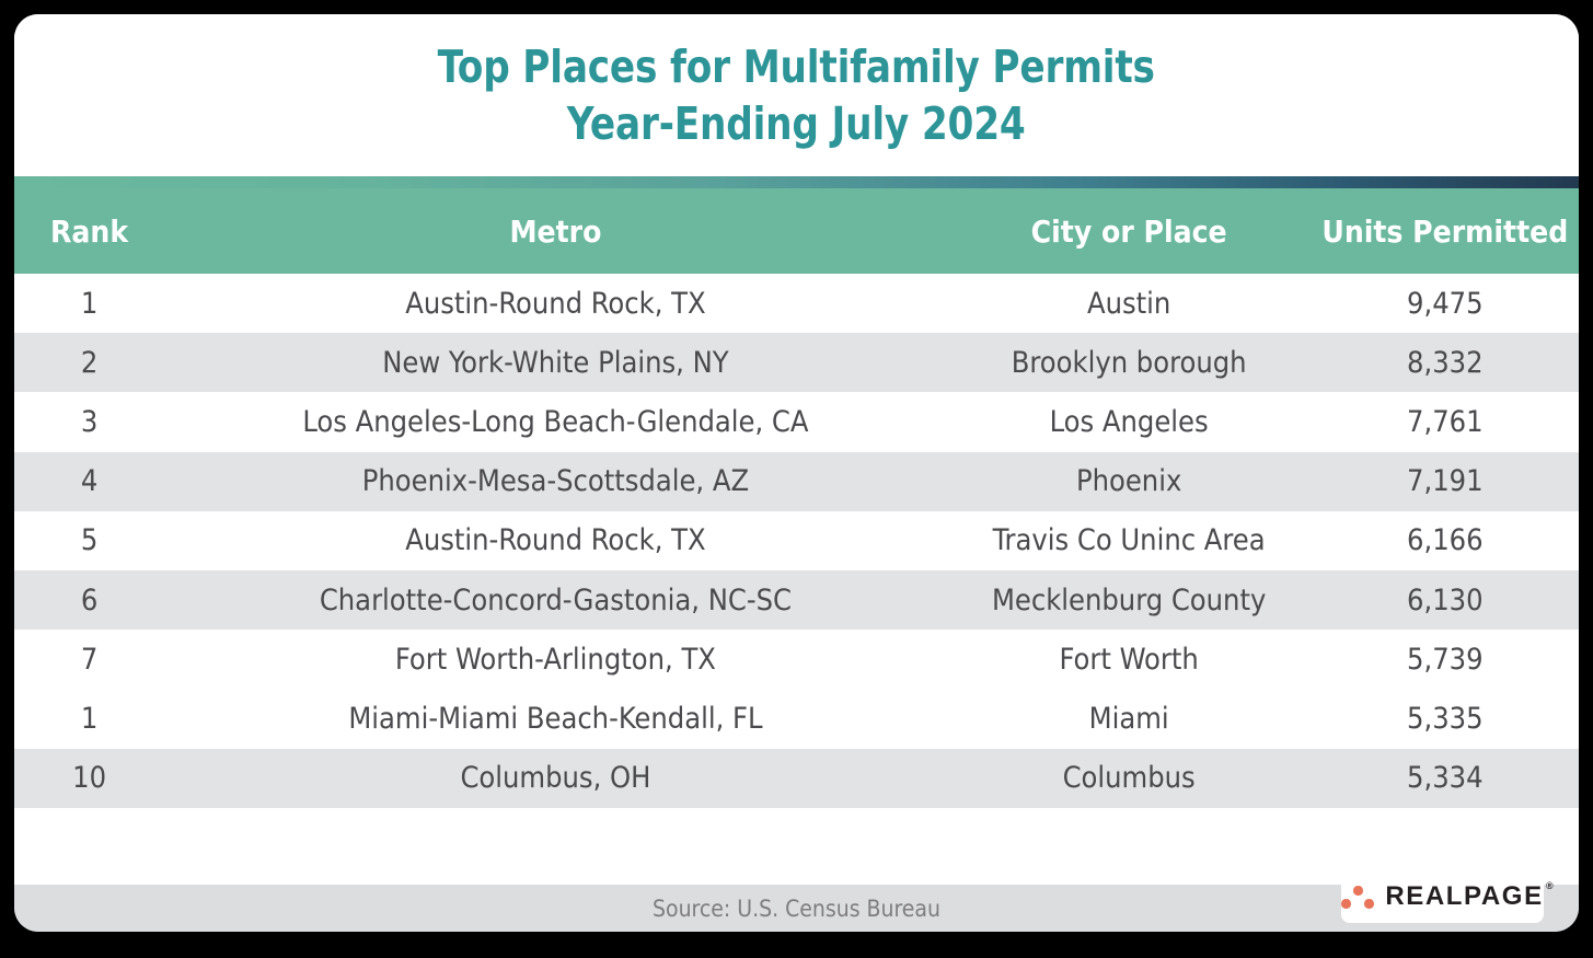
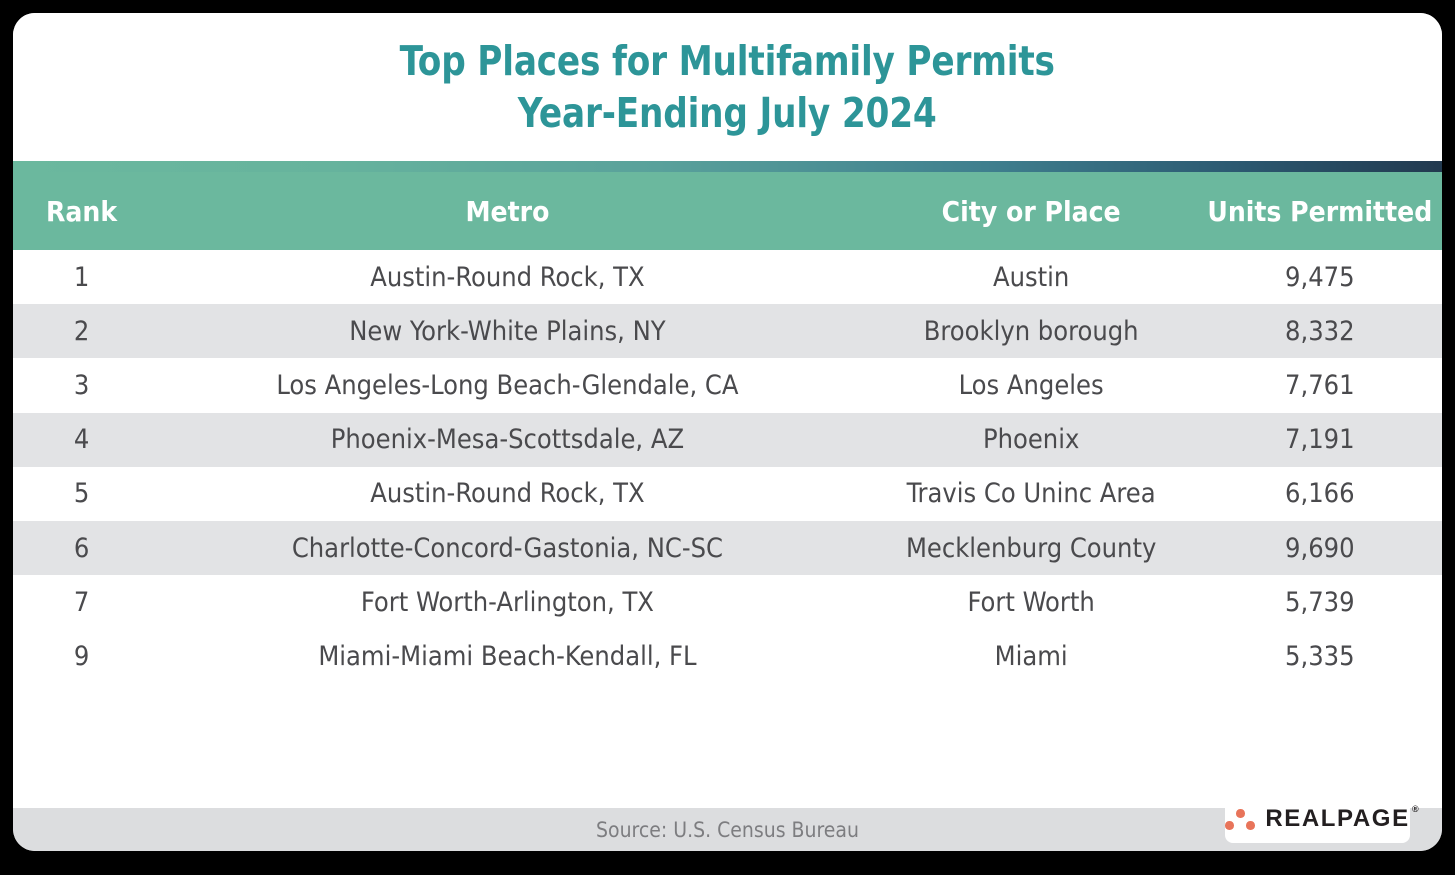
  Top Places for Multifamily Permits
  Year-Ending July 2024
  Rank	Metro	City or Place	Units Permitted
  1	Austin-Round Rock, TX	Austin	9,475
  2	New York-White Plains, NY	Brooklyn borough	8,332
  3	Los Angeles-Long Beach-Glendale, CA	Los Angeles	7,761
  4	Phoenix-Mesa-Scottsdale, AZ	Phoenix	7,191
  5	Austin-Round Rock, TX	Travis Co Uninc Area	6,166
- 6	Charlotte-Concord-Gastonia, NC-SC	Mecklenburg County	6,130
+ 6	Charlotte-Concord-Gastonia, NC-SC	Mecklenburg County	9,690
  7	Fort Worth-Arlington, TX	Fort Worth	5,739
- 1	Miami-Miami Beach-Kendall, FL	Miami	5,335
+ 9	Miami-Miami Beach-Kendall, FL	Miami	5,335
- 10	Columbus, OH	Columbus	5,334
  Source: U.S. Census Bureau
  REALPAGE
  ®
